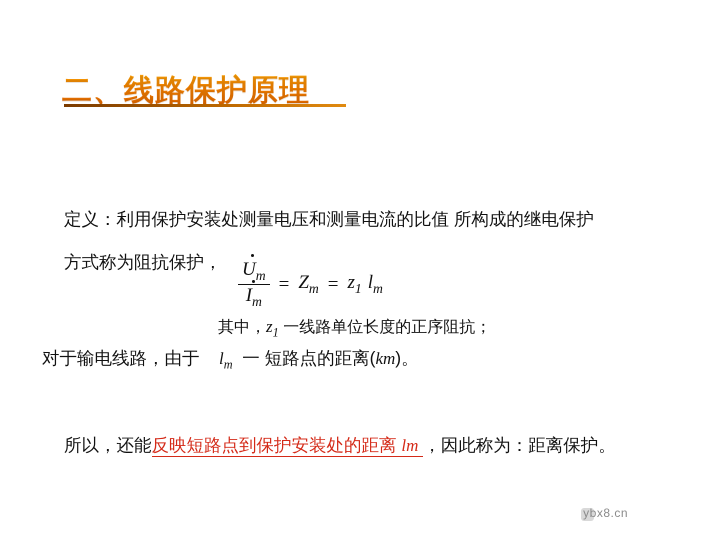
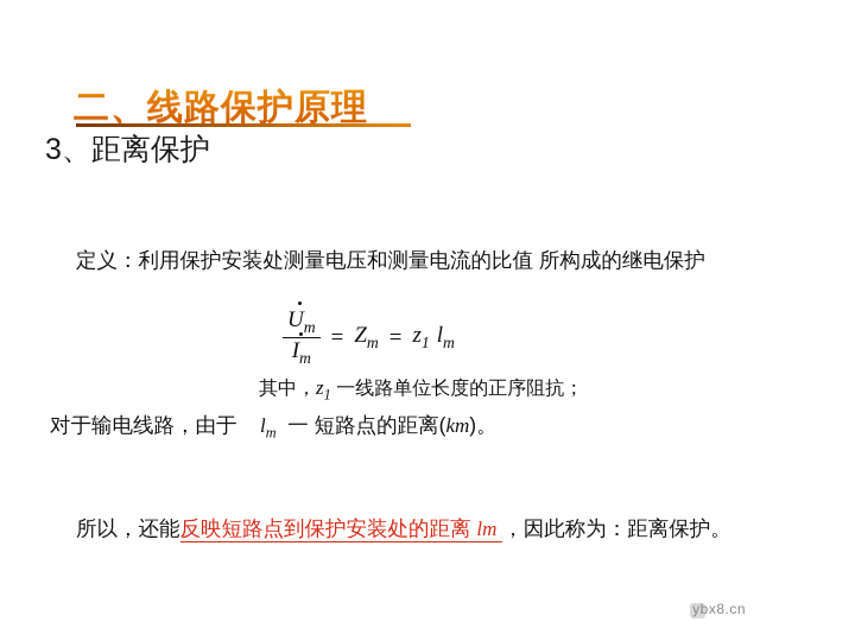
  二、线路保护原理
+ 3、距离保护
  定义：利用保护安装处测量电压和测量电流的比值 所构成的继电保护
- 方式称为阻抗保护，
  Um
  Im
  =
  Zm
  =
  z1
  lm
  其中，z1 一线路单位长度的正序阻抗；
  对于输电线路，由于 lm 一 短路点的距离(km)。
  所以，还能反映短路点到保护安装处的距离 lm ，因此称为：距离保护。
  ybx8.cn
